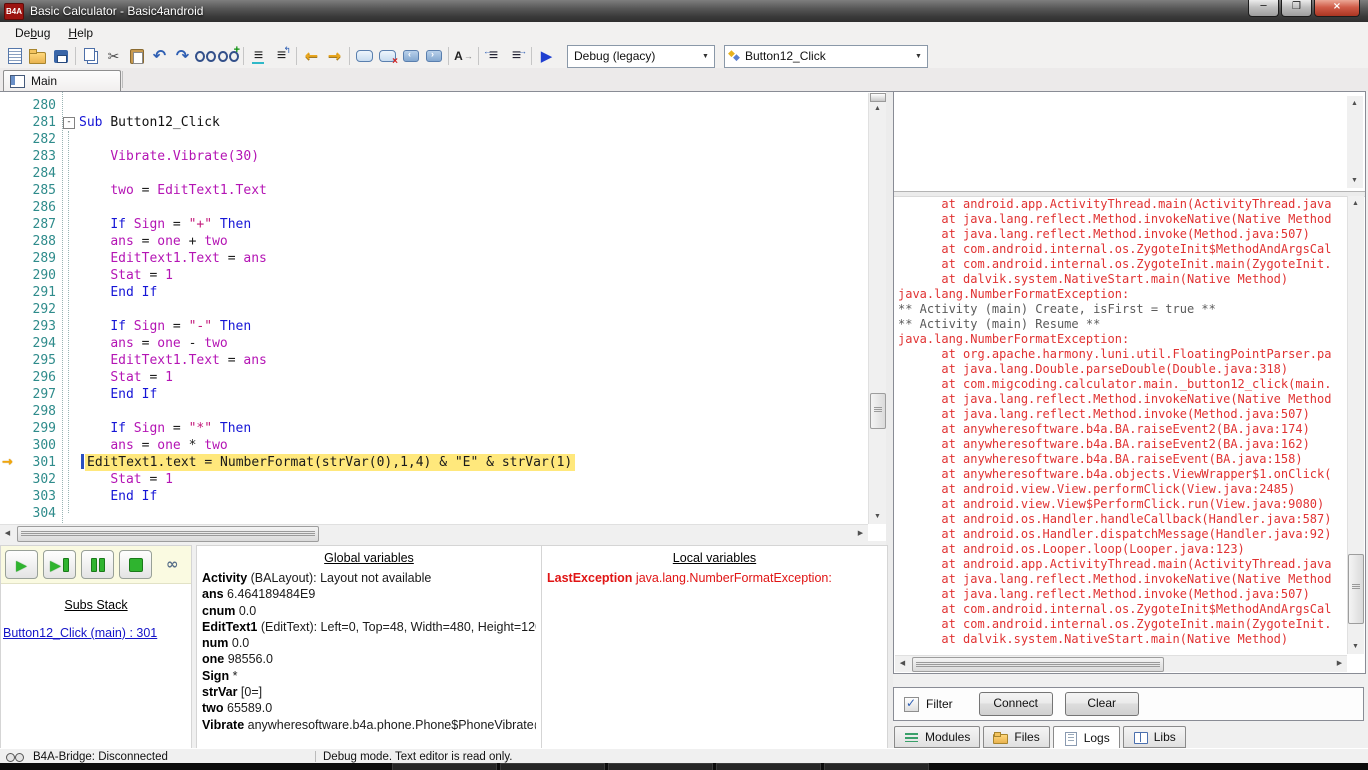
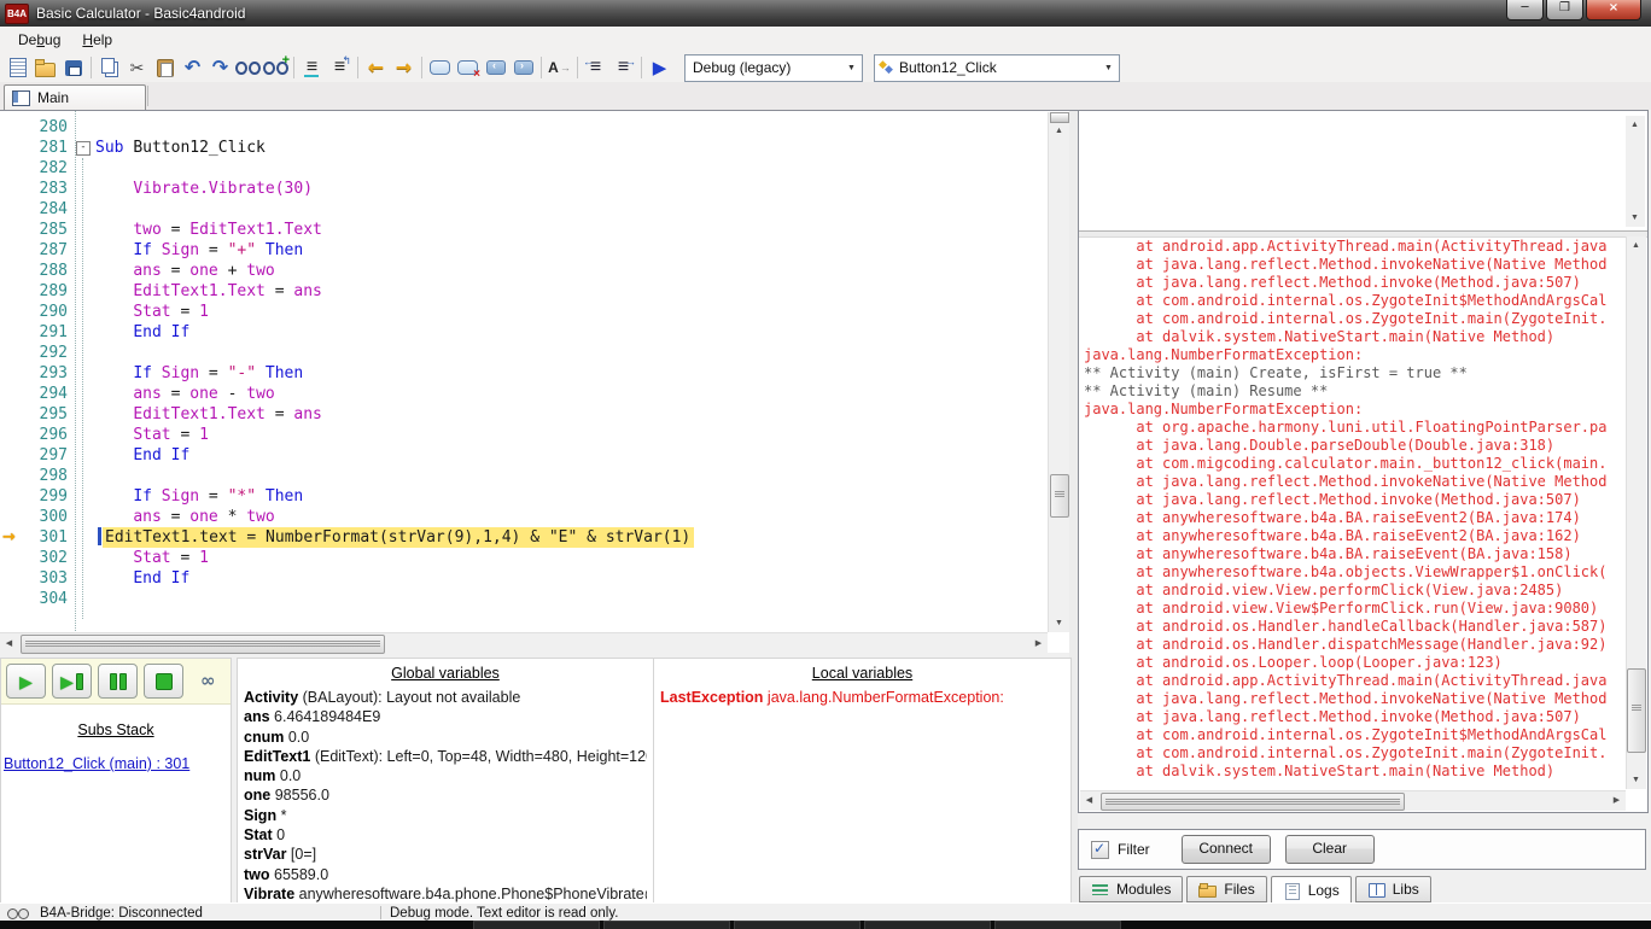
  B4A
  Basic Calculator - Basic4android
  ─
  ❒
  ×
  Debug
  Help
  +
  ×
  ‹
  ›
  Debug (legacy)
  Button12_Click
  Main
  280
  281
  -
  Sub Button12_Click
  282
  283
  Vibrate.Vibrate(30)
  284
  285
  two = EditText1.Text
- 286
  287
  If Sign = "+" Then
  288
  ans = one + two
  289
  EditText1.Text = ans
  290
  Stat = 1
  291
  End If
  292
  293
  If Sign = "-" Then
  294
  ans = one - two
  295
  EditText1.Text = ans
  296
  Stat = 1
  297
  End If
  298
  299
  If Sign = "*" Then
  300
  ans = one * two
  301
- EditText1.text = NumberFormat(strVar(0),1,4) & "E" & strVar(1)
+ EditText1.text = NumberFormat(strVar(9),1,4) & "E" & strVar(1)
  302
  Stat = 1
  303
  End If
  304
  at android.app.ActivityThread.main(ActivityThread.java
  at java.lang.reflect.Method.invokeNative(Native Method
  at java.lang.reflect.Method.invoke(Method.java:507)
  at com.android.internal.os.ZygoteInit$MethodAndArgsCal
  at com.android.internal.os.ZygoteInit.main(ZygoteInit.
  at dalvik.system.NativeStart.main(Native Method)
  java.lang.NumberFormatException:
  ** Activity (main) Create, isFirst = true **
  ** Activity (main) Resume **
  java.lang.NumberFormatException:
  at org.apache.harmony.luni.util.FloatingPointParser.pa
  at java.lang.Double.parseDouble(Double.java:318)
  at com.migcoding.calculator.main._button12_click(main.
  at java.lang.reflect.Method.invokeNative(Native Method
  at java.lang.reflect.Method.invoke(Method.java:507)
  at anywheresoftware.b4a.BA.raiseEvent2(BA.java:174)
  at anywheresoftware.b4a.BA.raiseEvent2(BA.java:162)
  at anywheresoftware.b4a.BA.raiseEvent(BA.java:158)
  at anywheresoftware.b4a.objects.ViewWrapper$1.onClick(
  at android.view.View.performClick(View.java:2485)
  at android.view.View$PerformClick.run(View.java:9080)
  at android.os.Handler.handleCallback(Handler.java:587)
  at android.os.Handler.dispatchMessage(Handler.java:92)
  at android.os.Looper.loop(Looper.java:123)
  at android.app.ActivityThread.main(ActivityThread.java
  at java.lang.reflect.Method.invokeNative(Native Method
  at java.lang.reflect.Method.invoke(Method.java:507)
  at com.android.internal.os.ZygoteInit$MethodAndArgsCal
  at com.android.internal.os.ZygoteInit.main(ZygoteInit.
  at dalvik.system.NativeStart.main(Native Method)
  Filter
  Connect
  Clear
  Modules
  Files
  Logs
  Libs
  ▶
  ▶
  ∞
  Subs Stack
  Button12_Click (main) : 301
  Global variables
  Activity (BALayout): Layout not available
  ans 6.464189484E9
  cnum 0.0
  EditText1 (EditText): Left=0, Top=48, Width=480, Height=12
  num 0.0
  one 98556.0
  Sign *
+ Stat 0
  strVar [0=]
  two 65589.0
  Vibrate anywheresoftware.b4a.phone.Phone$PhoneVibrate
  Local variables
  LastException java.lang.NumberFormatException:
  B4A-Bridge: Disconnected
  Debug mode. Text editor is read only.
